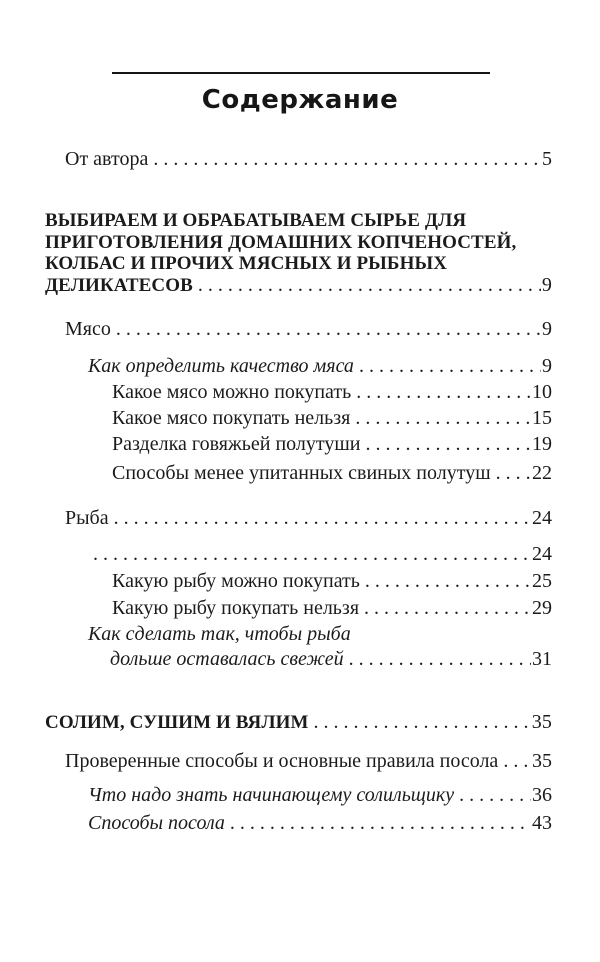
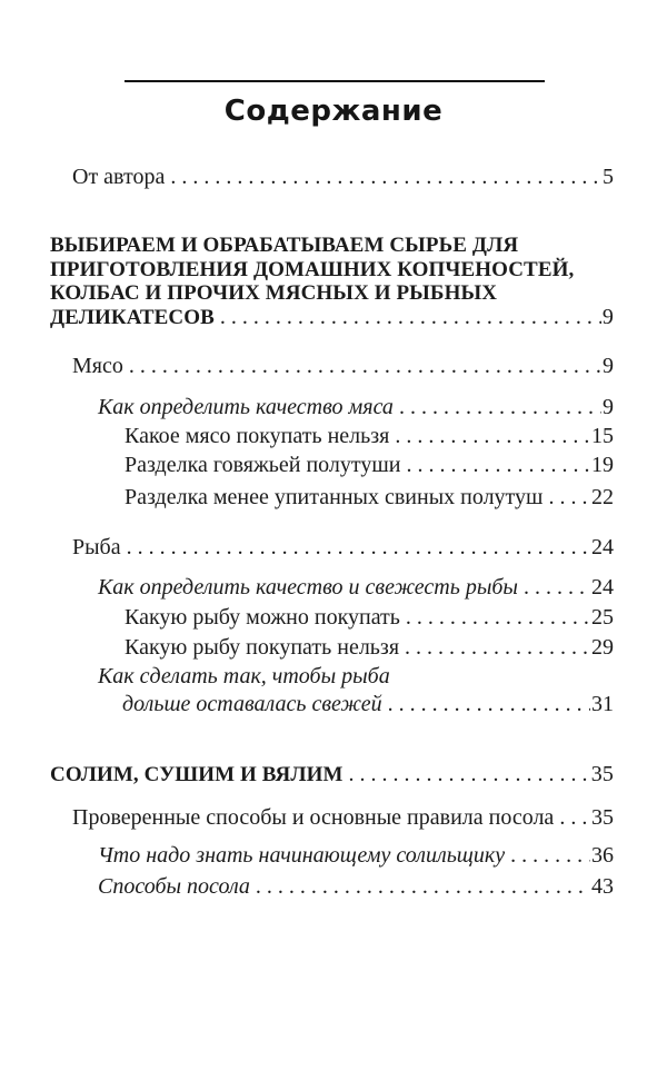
  Содержание
  От автора
  5
  ВЫБИРАЕМ И ОБРАБАТЫВАЕМ СЫРЬЕ ДЛЯ
  ПРИГОТОВЛЕНИЯ ДОМАШНИХ КОПЧЕНОСТЕЙ,
  КОЛБАС И ПРОЧИХ МЯСНЫХ И РЫБНЫХ
  ДЕЛИКАТЕСОВ
  9
  Мясо
  9
  Как определить качество мяса
  9
- Какое мясо можно покупать
- 10
  Какое мясо покупать нельзя
  15
  Разделка говяжьей полутуши
  19
- Способы менее упитанных свиных полутуш
+ Разделка менее упитанных свиных полутуш
  22
  Рыба
  24
+ Как определить качество и свежесть рыбы
  24
  Какую рыбу можно покупать
  25
  Какую рыбу покупать нельзя
  29
  Как сделать так, чтобы рыба
  дольше оставалась свежей
  31
  СОЛИМ, СУШИМ И ВЯЛИМ
  35
  Проверенные способы и основные правила посола
  35
  Что надо знать начинающему солильщику
  36
  Способы посола
  43
